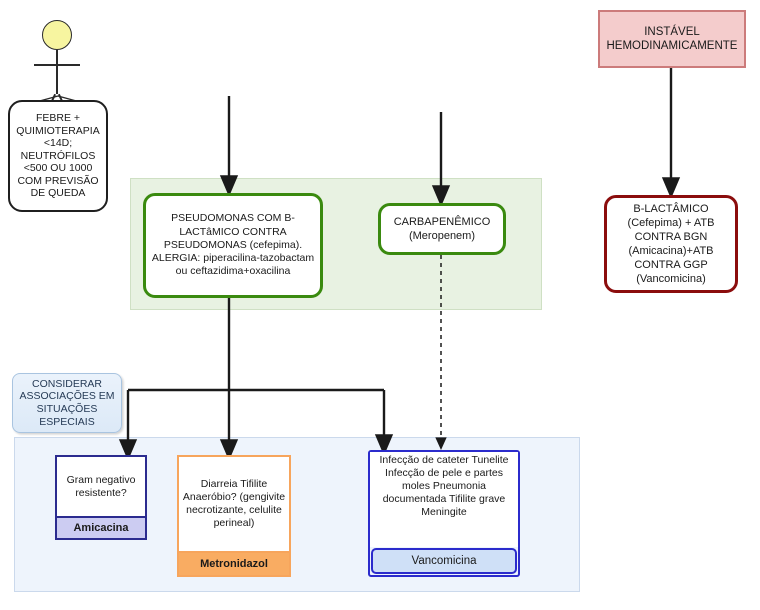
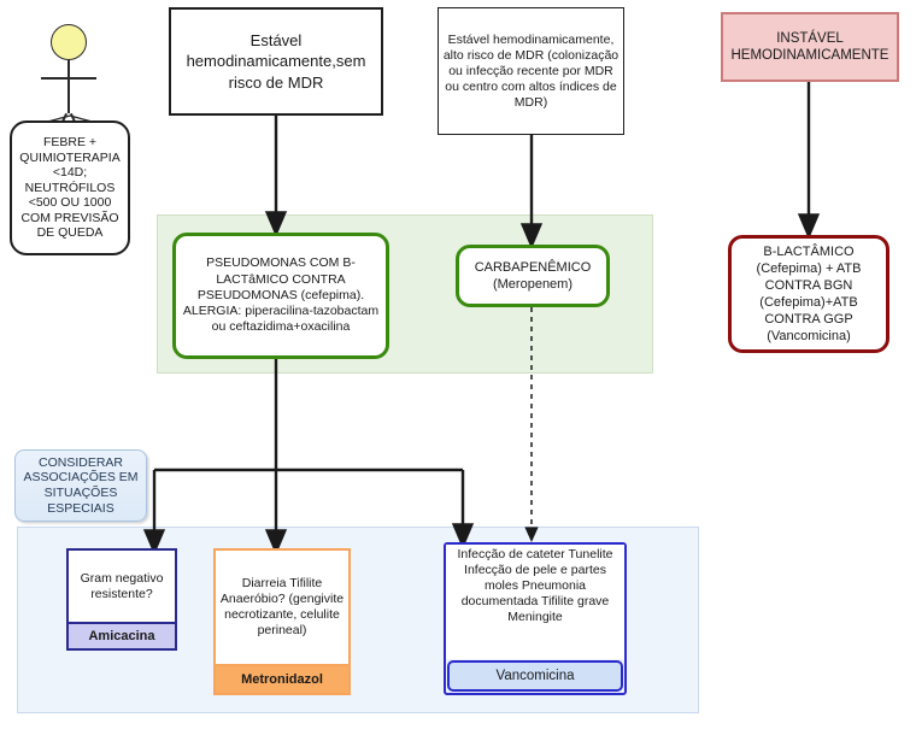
  FEBRE + QUIMIOTERAPIA <14D; NEUTRÓFILOS <500 OU 1000 COM PREVISÃO DE QUEDA
+ Estável hemodinamicamente,sem risco de MDR
+ Estável hemodinamicamente, alto risco de MDR (colonização ou infecção recente por MDR ou centro com altos índices de MDR)
  INSTÁVEL HEMODINAMICAMENTE
  PSEUDOMONAS COM B-LACTâMICO CONTRA PSEUDOMONAS (cefepima). ALERGIA: piperacilina-tazobactam ou ceftazidima+oxacilina
  CARBAPENÊMICO (Meropenem)
- B-LACTÂMICO (Cefepima) + ATB CONTRA BGN (Amicacina)+ATB CONTRA GGP (Vancomicina)
+ B-LACTÂMICO (Cefepima) + ATB CONTRA BGN (Cefepima)+ATB CONTRA GGP (Vancomicina)
  CONSIDERAR ASSOCIAÇÕES EM SITUAÇÕES ESPECIAIS
  Gram negativo resistente?
  Amicacina
  Diarreia Tifilite Anaeróbio? (gengivite necrotizante, celulite perineal)
  Metronidazol
  Infecção de cateter Tunelite Infecção de pele e partes moles Pneumonia documentada Tifilite grave Meningite
  Vancomicina
